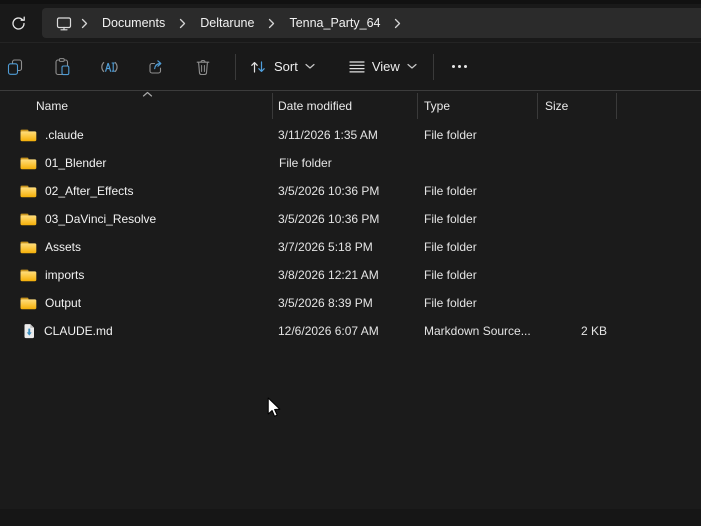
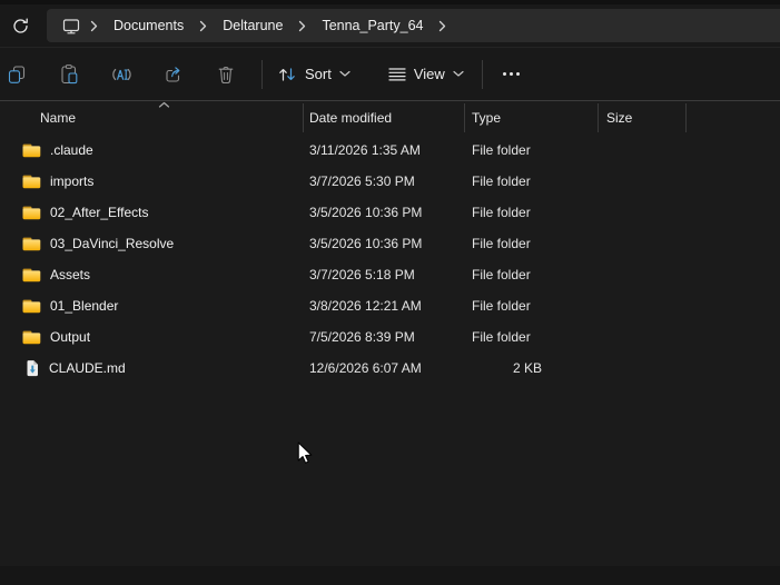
  Documents
  Deltarune
  Tenna_Party_64
  Sort
  View
  Name
  Date modified
  Type
  Size
  .claude
  3/11/2026 1:35 AM
  File folder
- 01_Blender
+ imports
+ 3/7/2026 5:30 PM
  File folder
  02_After_Effects
  3/5/2026 10:36 PM
  File folder
  03_DaVinci_Resolve
  3/5/2026 10:36 PM
  File folder
  Assets
  3/7/2026 5:18 PM
  File folder
- imports
+ 01_Blender
  3/8/2026 12:21 AM
  File folder
  Output
- 3/5/2026 8:39 PM
+ 7/5/2026 8:39 PM
  File folder
  CLAUDE.md
  12/6/2026 6:07 AM
- Markdown Source...
  2 KB
